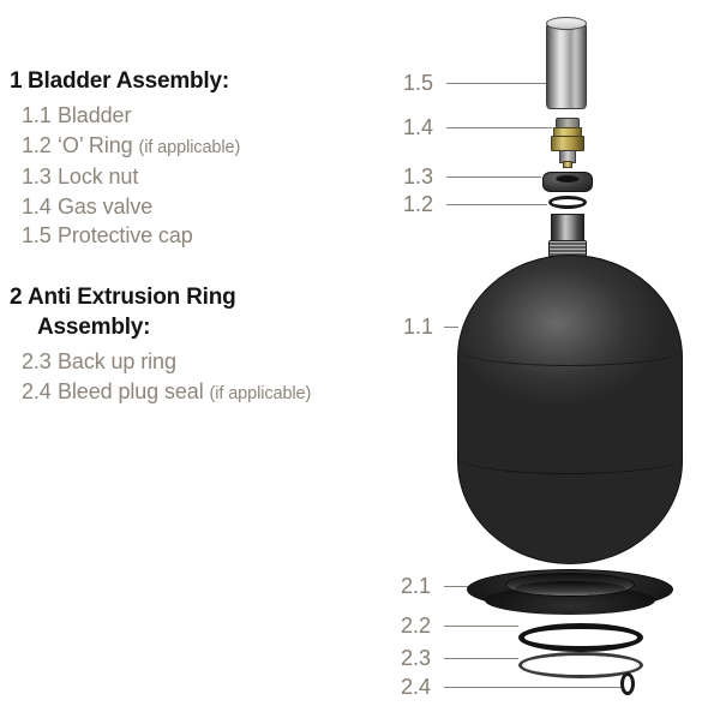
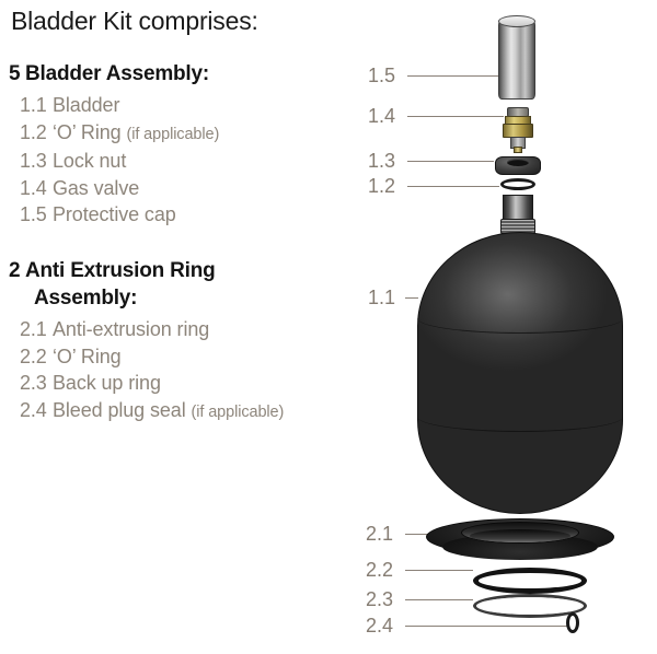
+ Bladder Kit comprises:
- 1 Bladder Assembly:
+ 5 Bladder Assembly:
  1.1 Bladder
  1.2 ‘O’ Ring (if applicable)
  1.3 Lock nut
  1.4 Gas valve
  1.5 Protective cap
  2 Anti Extrusion Ring
  Assembly:
+ 2.1 Anti-extrusion ring
+ 2.2 ‘O’ Ring
  2.3 Back up ring
  2.4 Bleed plug seal (if applicable)
  1.5
  1.4
  1.3
  1.2
  1.1
  2.1
  2.2
  2.3
  2.4
